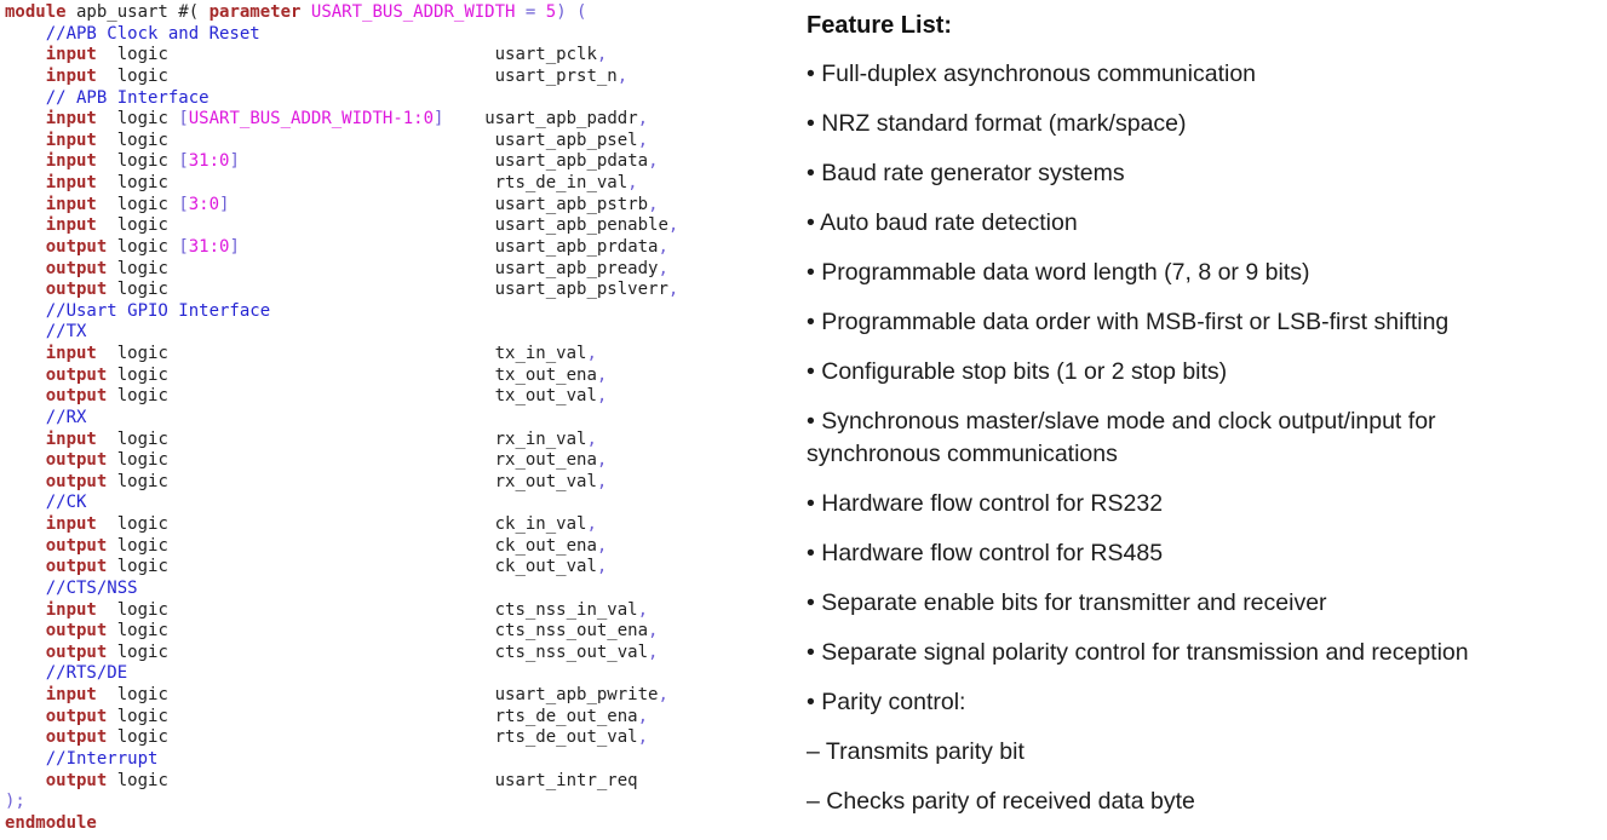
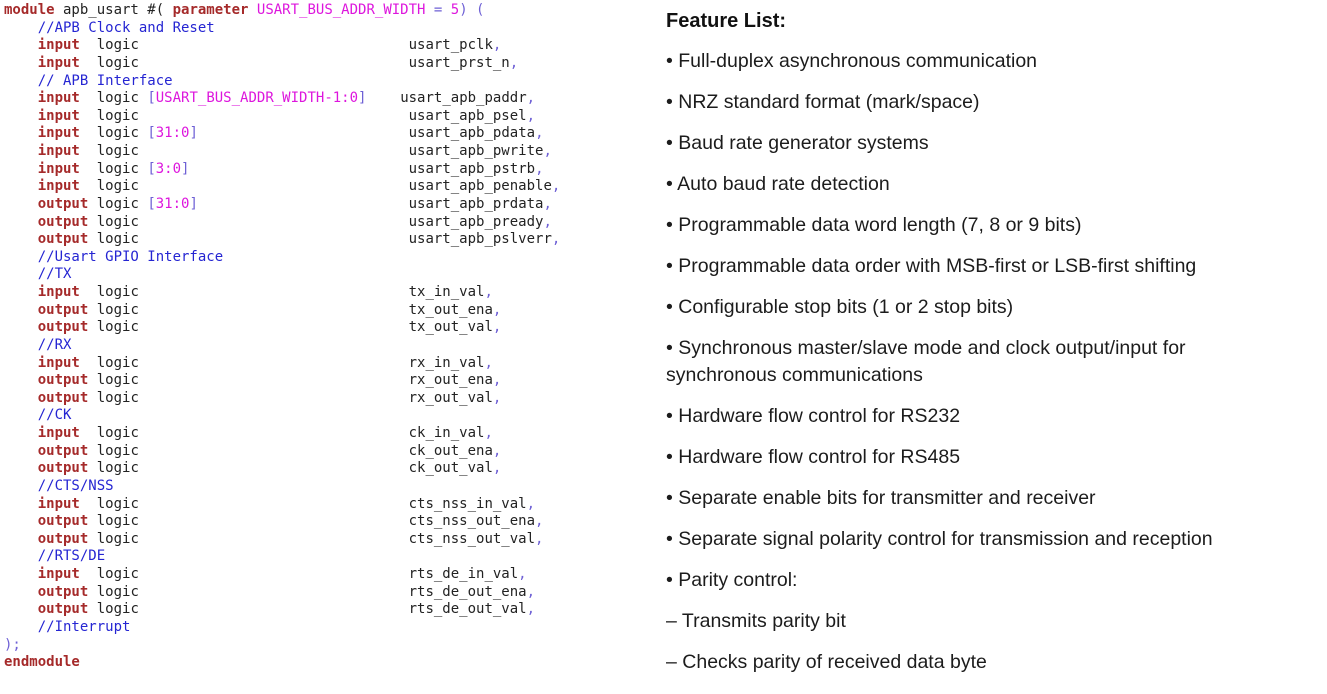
  module apb_usart #( parameter USART_BUS_ADDR_WIDTH = 5) (
  //APB Clock and Reset
  input logic usart_pclk,
  input logic usart_prst_n,
  // APB Interface
  input logic [USART_BUS_ADDR_WIDTH-1:0] usart_apb_paddr,
  input logic usart_apb_psel,
  input logic [31:0] usart_apb_pdata,
- input logic rts_de_in_val,
+ input logic usart_apb_pwrite,
  input logic [3:0] usart_apb_pstrb,
  input logic usart_apb_penable,
  output logic [31:0] usart_apb_prdata,
  output logic usart_apb_pready,
  output logic usart_apb_pslverr,
  //Usart GPIO Interface
  //TX
  input logic tx_in_val,
  output logic tx_out_ena,
  output logic tx_out_val,
  //RX
  input logic rx_in_val,
  output logic rx_out_ena,
  output logic rx_out_val,
  //CK
  input logic ck_in_val,
  output logic ck_out_ena,
  output logic ck_out_val,
  //CTS/NSS
  input logic cts_nss_in_val,
  output logic cts_nss_out_ena,
  output logic cts_nss_out_val,
  //RTS/DE
- input logic usart_apb_pwrite,
+ input logic rts_de_in_val,
  output logic rts_de_out_ena,
  output logic rts_de_out_val,
  //Interrupt
- output logic usart_intr_req
  );
  endmodule
  Feature List:
  • Full-duplex asynchronous communication
  • NRZ standard format (mark/space)
  • Baud rate generator systems
  • Auto baud rate detection
  • Programmable data word length (7, 8 or 9 bits)
  • Programmable data order with MSB-first or LSB-first shifting
  • Configurable stop bits (1 or 2 stop bits)
  • Synchronous master/slave mode and clock output/input for
  synchronous communications
  • Hardware flow control for RS232
  • Hardware flow control for RS485
  • Separate enable bits for transmitter and receiver
  • Separate signal polarity control for transmission and reception
  • Parity control:
  – Transmits parity bit
  – Checks parity of received data byte
